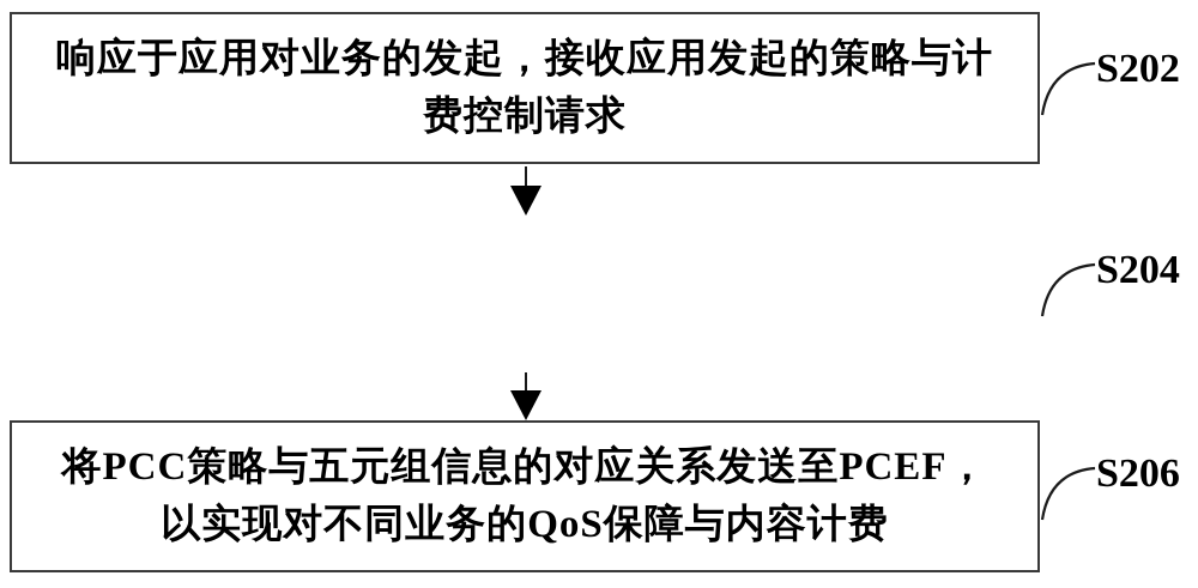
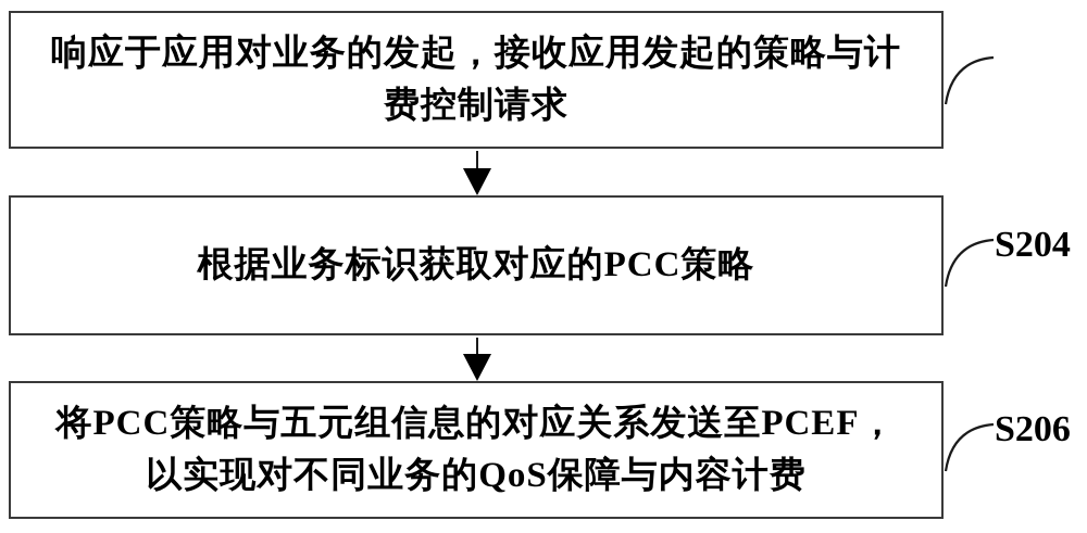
  响应于应用对业务的发起，接收应用发起的策略与计
  费控制请求
+ 根据业务标识获取对应的PCC策略
  将PCC策略与五元组信息的对应关系发送至PCEF，
  以实现对不同业务的QoS保障与内容计费
- S202
  S204
  S206
